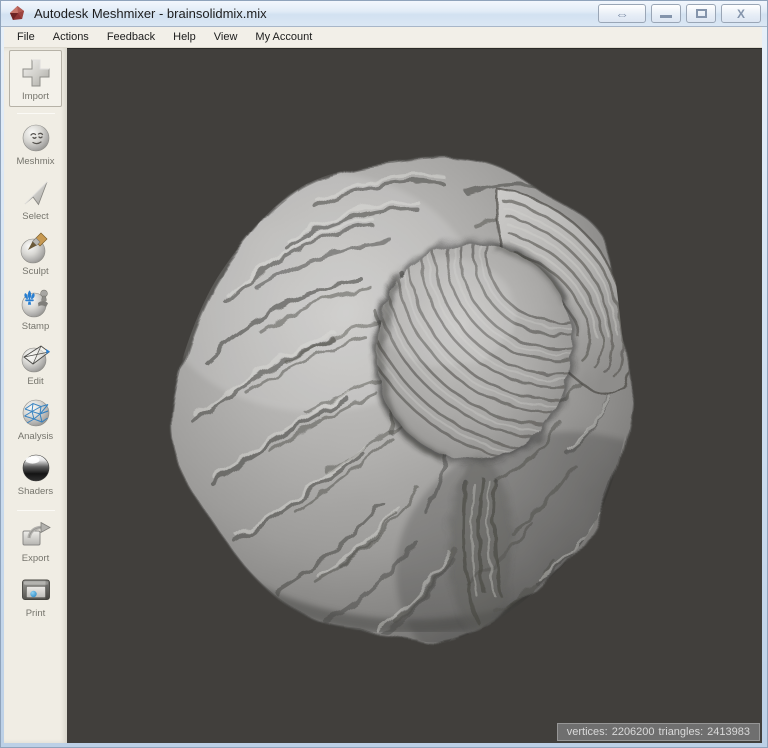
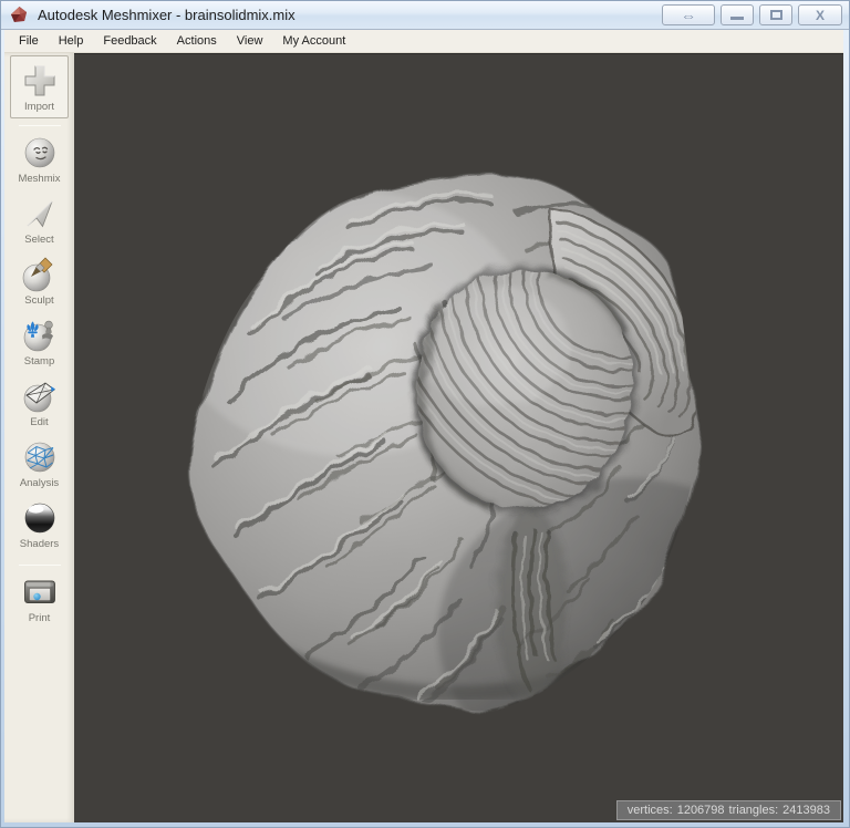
  Autodesk Meshmixer - brainsolidmix.mix
  ⇔
  X
  File
- Actions
+ Help
  Feedback
- Help
+ Actions
  View
  My Account
  Import
  Meshmix
  Select
  Sculpt
  Stamp
  Edit
  Analysis
  Shaders
- Export
  Print
- vertices: 2206200 triangles: 2413983
+ vertices: 1206798 triangles: 2413983
